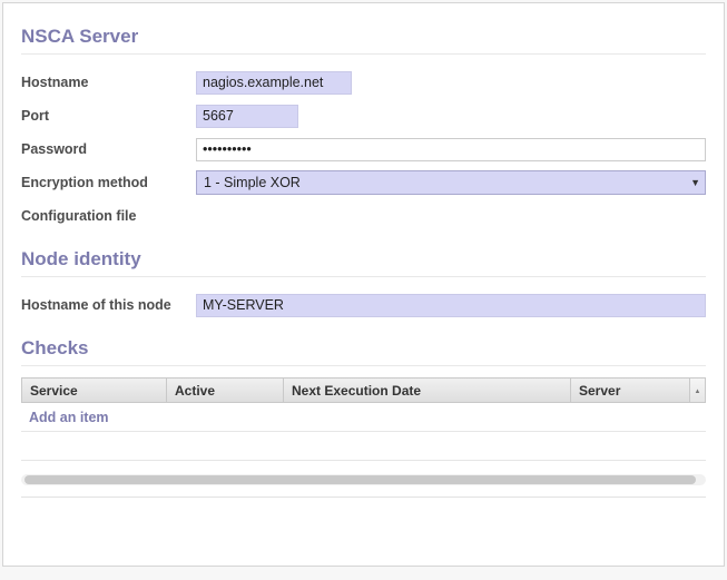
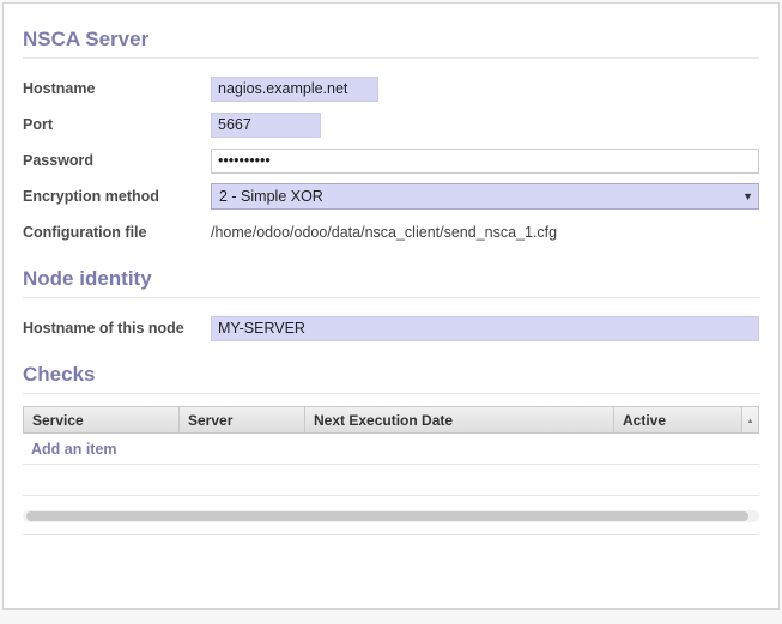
  NSCA Server
  Hostname
  nagios.example.net
  Port
  5667
  Password
  ••••••••••
  Encryption method
- 1 - Simple XOR
+ 2 - Simple XOR
  ▼
  Configuration file
+ /home/odoo/odoo/data/nsca_client/send_nsca_1.cfg
  Node identity
  Hostname of this node
  MY-SERVER
  Checks
  Service
- Active
+ Server
  Next Execution Date
- Server
+ Active
  Add an item
